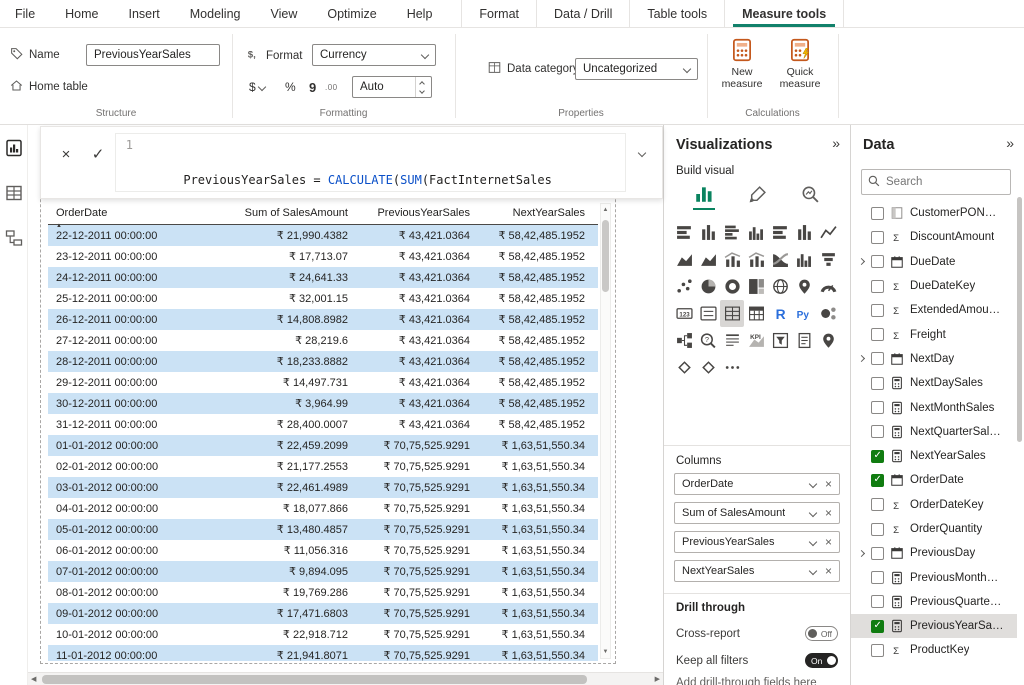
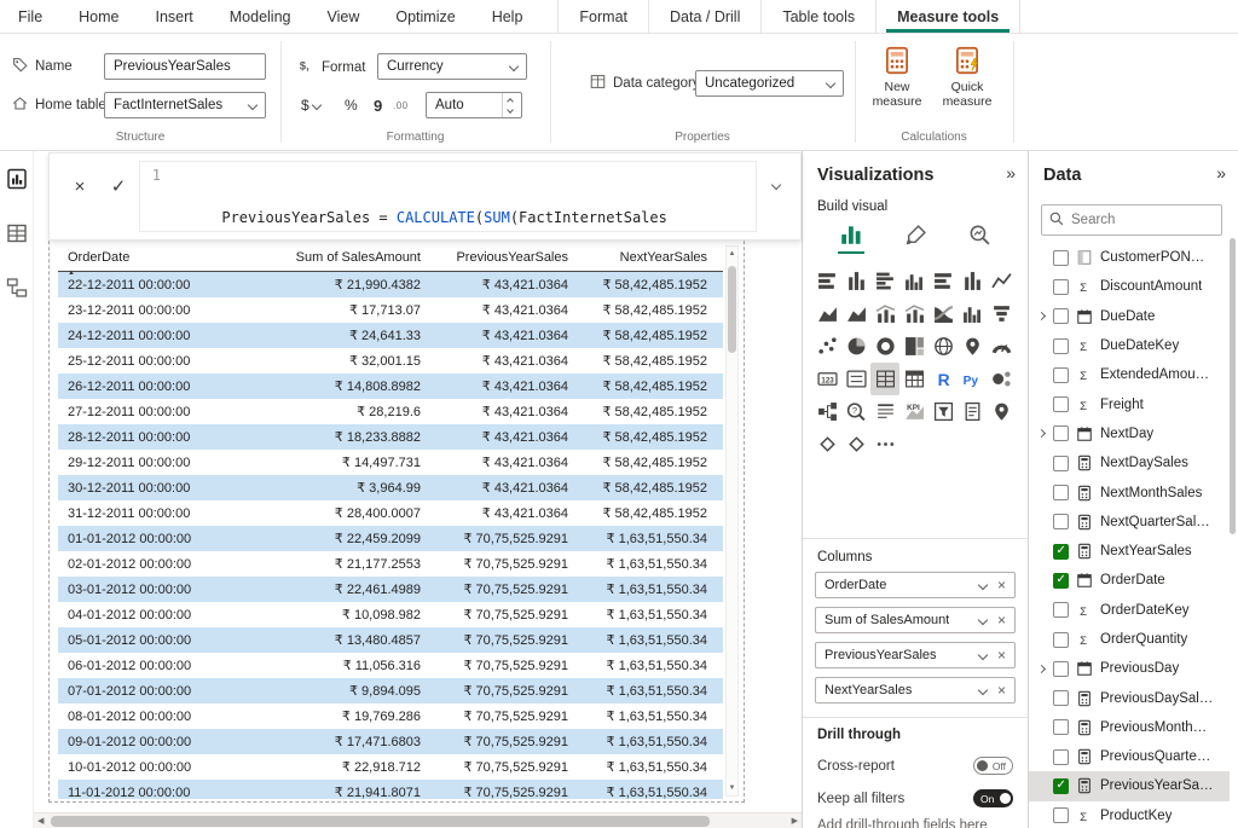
  File
  Home
  Insert
  Modeling
  View
  Optimize
  Help
  Format
  Data / Drill
  Table tools
  Measure tools
  Name
  PreviousYearSales
  Home table
+ FactInternetSales
  Structure
  $,
  Format
  Currency
  $
  %
  9
  .00
  Auto
  Formatting
  Data categor
  Uncategorized
  Properties
  New measure
  Quick measure
  Calculations
  ×
  ✓
  1
  PreviousYearSales = CALCULATE(SUM(FactInternetSales
  OrderDate
  Sum of SalesAmount
  PreviousYearSales
  NextYearSales
  22-12-2011 00:00:00
  ₹ 21,990.4382
  ₹ 43,421.0364
  ₹ 58,42,485.1952
  23-12-2011 00:00:00
  ₹ 17,713.07
  ₹ 43,421.0364
  ₹ 58,42,485.1952
  24-12-2011 00:00:00
  ₹ 24,641.33
  ₹ 43,421.0364
  ₹ 58,42,485.1952
  25-12-2011 00:00:00
  ₹ 32,001.15
  ₹ 43,421.0364
  ₹ 58,42,485.1952
  26-12-2011 00:00:00
  ₹ 14,808.8982
  ₹ 43,421.0364
  ₹ 58,42,485.1952
  27-12-2011 00:00:00
  ₹ 28,219.6
  ₹ 43,421.0364
  ₹ 58,42,485.1952
  28-12-2011 00:00:00
  ₹ 18,233.8882
  ₹ 43,421.0364
  ₹ 58,42,485.1952
  29-12-2011 00:00:00
  ₹ 14,497.731
  ₹ 43,421.0364
  ₹ 58,42,485.1952
  30-12-2011 00:00:00
  ₹ 3,964.99
  ₹ 43,421.0364
  ₹ 58,42,485.1952
  31-12-2011 00:00:00
  ₹ 28,400.0007
  ₹ 43,421.0364
  ₹ 58,42,485.1952
  01-01-2012 00:00:00
  ₹ 22,459.2099
  ₹ 70,75,525.9291
  ₹ 1,63,51,550.34
  02-01-2012 00:00:00
  ₹ 21,177.2553
  ₹ 70,75,525.9291
  ₹ 1,63,51,550.34
  03-01-2012 00:00:00
  ₹ 22,461.4989
  ₹ 70,75,525.9291
  ₹ 1,63,51,550.34
  04-01-2012 00:00:00
- ₹ 18,077.866
+ ₹ 10,098.982
  ₹ 70,75,525.9291
  ₹ 1,63,51,550.34
  05-01-2012 00:00:00
  ₹ 13,480.4857
  ₹ 70,75,525.9291
  ₹ 1,63,51,550.34
  06-01-2012 00:00:00
  ₹ 11,056.316
  ₹ 70,75,525.9291
  ₹ 1,63,51,550.34
  07-01-2012 00:00:00
  ₹ 9,894.095
  ₹ 70,75,525.9291
  ₹ 1,63,51,550.34
  08-01-2012 00:00:00
  ₹ 19,769.286
  ₹ 70,75,525.9291
  ₹ 1,63,51,550.34
  09-01-2012 00:00:00
  ₹ 17,471.6803
  ₹ 70,75,525.9291
  ₹ 1,63,51,550.34
  10-01-2012 00:00:00
  ₹ 22,918.712
  ₹ 70,75,525.9291
  ₹ 1,63,51,550.34
  11-01-2012 00:00:00
  ₹ 21,941.8071
  ₹ 70,75,525.9291
  ₹ 1,63,51,550.34
  Visualizations
  »
  Build visual
  R
  Py
  ?
  Columns
  OrderDate
  ×
  Sum of SalesAmount
  ×
  PreviousYearSales
  ×
  NextYearSales
  ×
  Drill through
  Cross-report
  Off
  Keep all filters
  On
  Add drill-through fields here
  Data
  »
  Search
  CustomerPON…
  Σ
  DiscountAmount
  DueDate
  Σ
  DueDateKey
  Σ
  ExtendedAmou…
  Σ
  Freight
  NextDay
  NextDaySales
  NextMonthSales
  NextQuarterSal…
  NextYearSales
  OrderDate
  Σ
  OrderDateKey
  Σ
  OrderQuantity
  PreviousDay
+ PreviousDaySal…
  PreviousMonth…
  PreviousQuarte…
  PreviousYearSa…
  Σ
  ProductKey
